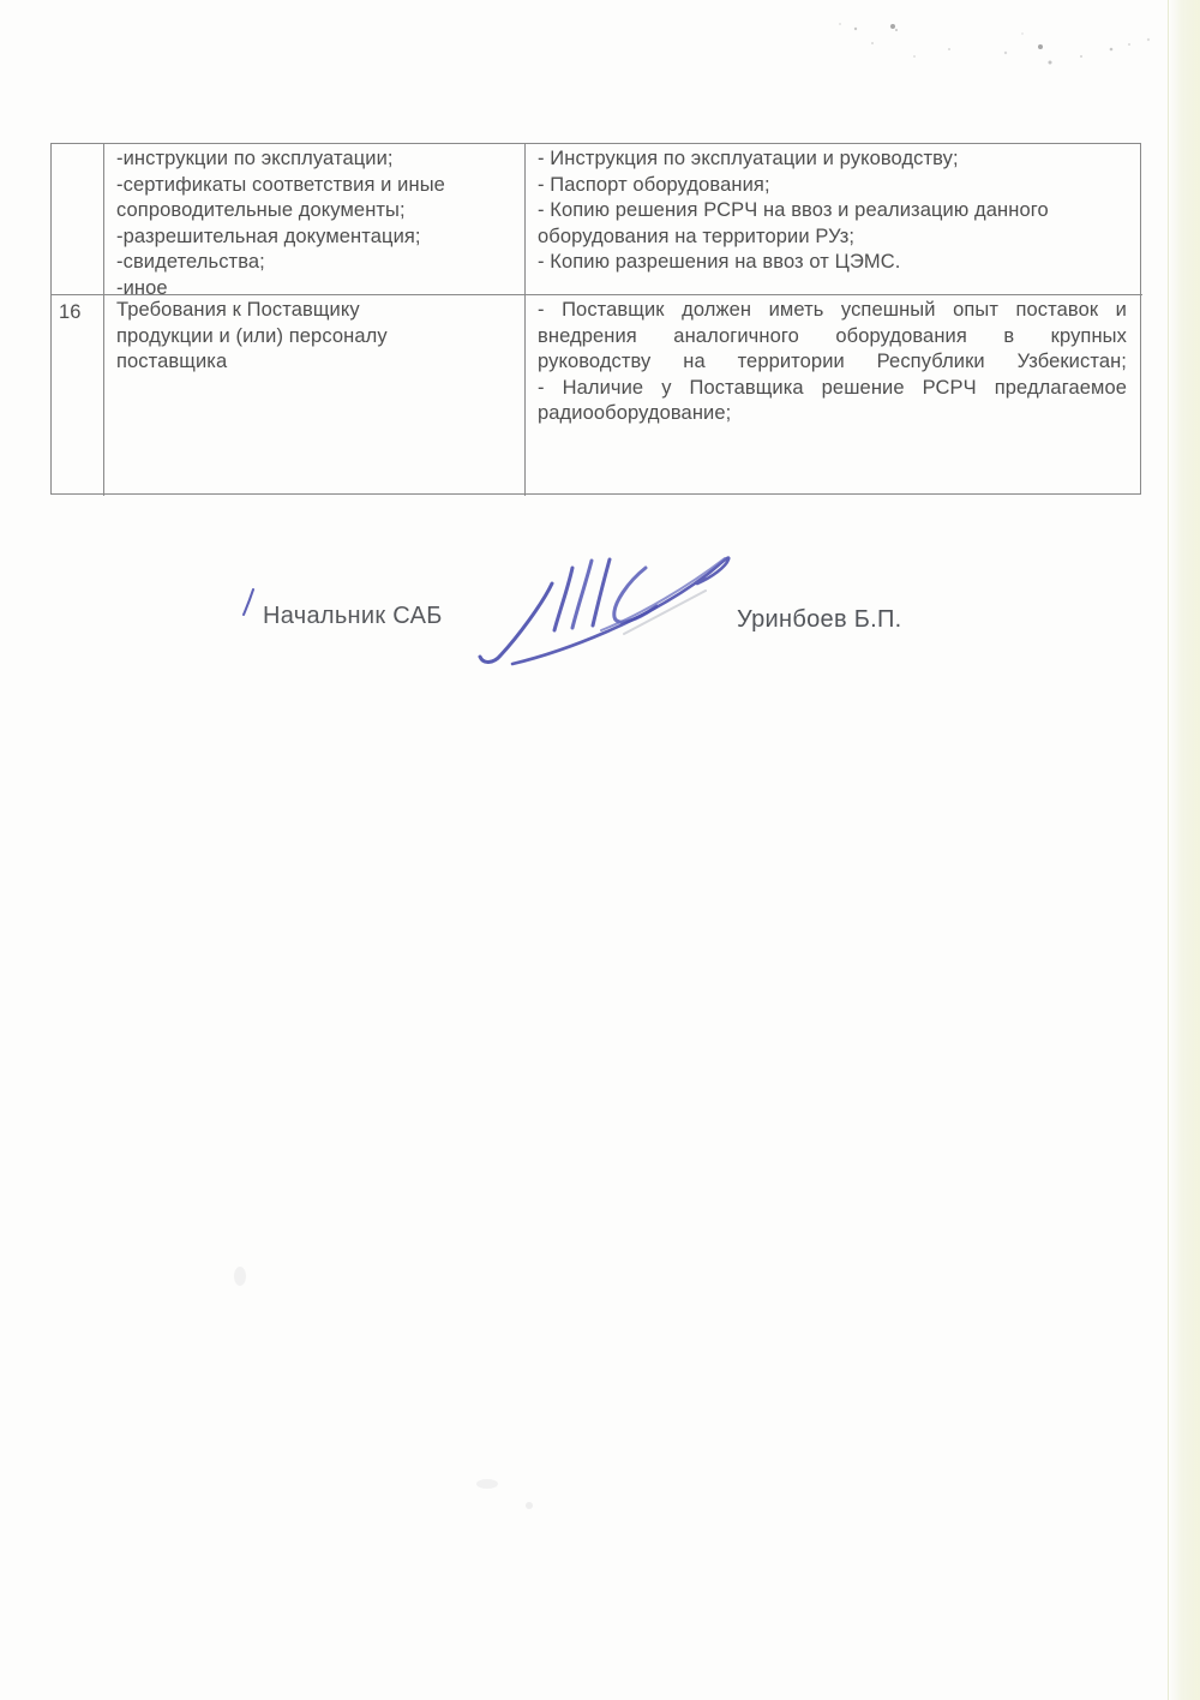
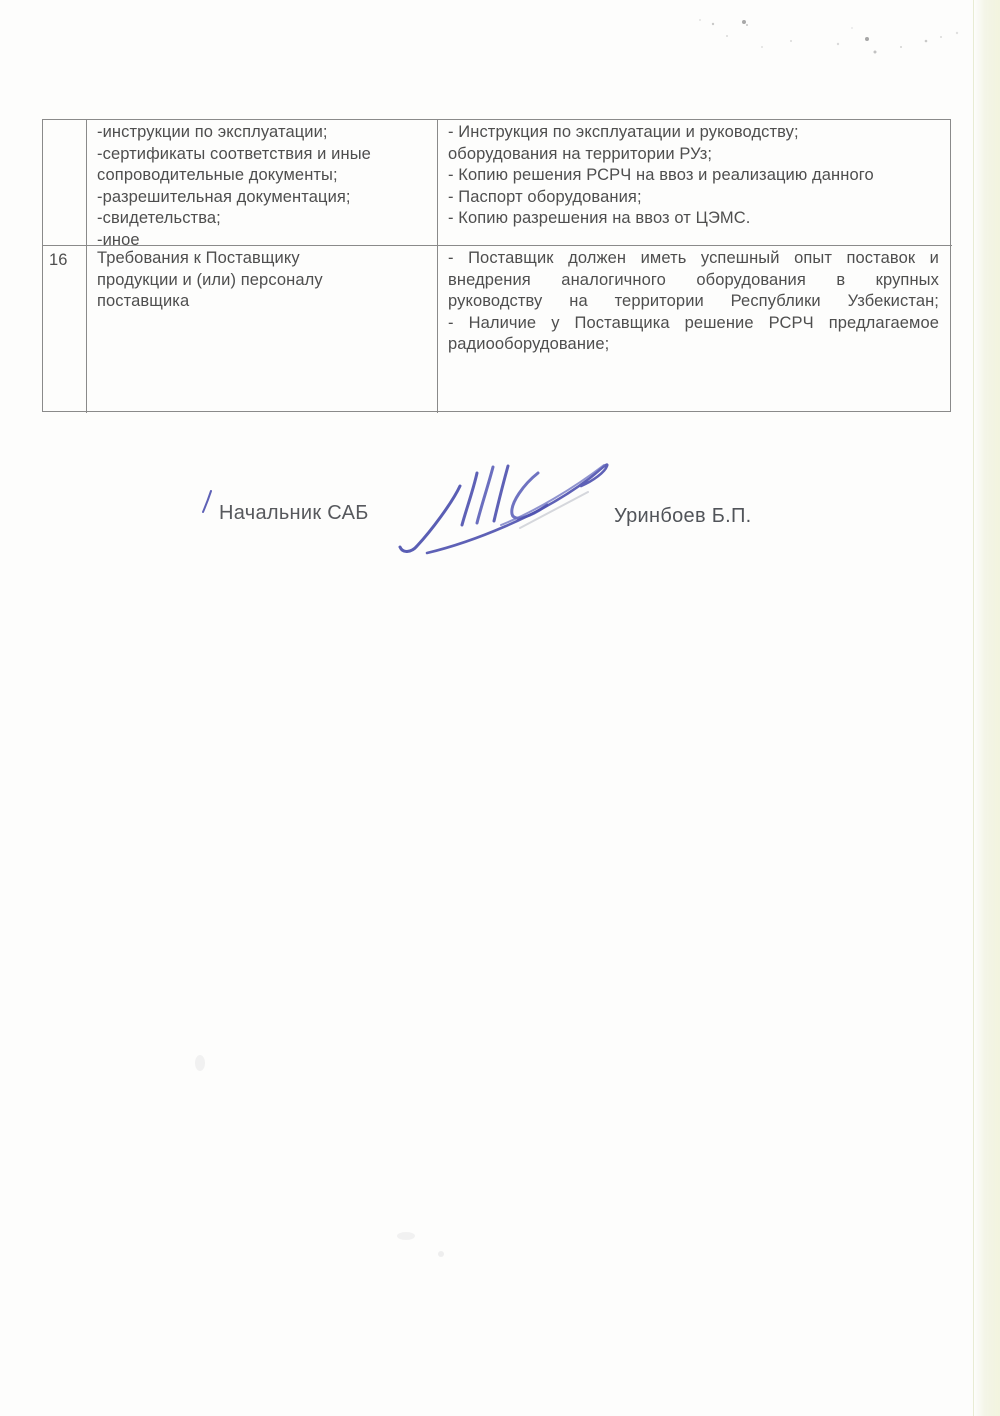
  -инструкции по эксплуатации;
  -сертификаты соответствия и иные
  сопроводительные документы;
  -разрешительная документация;
  -свидетельства;
  -иное
  - Инструкция по эксплуатации и руководству;
- - Паспорт оборудования;
+ оборудования на территории РУз;
  - Копию решения РСРЧ на ввоз и реализацию данного
- оборудования на территории РУз;
+ - Паспорт оборудования;
  - Копию разрешения на ввоз от ЦЭМС.
  16
  Требования к Поставщику
  продукции и (или) персоналу
  поставщика
  - Поставщик должен иметь успешный опыт поставок и
  внедрения аналогичного оборудования в крупных
  руководству на территории Республики Узбекистан;
  - Наличие у Поставщика решение РСРЧ предлагаемое
  радиооборудование;
  Начальник САБ
  Уринбоев Б.П.
